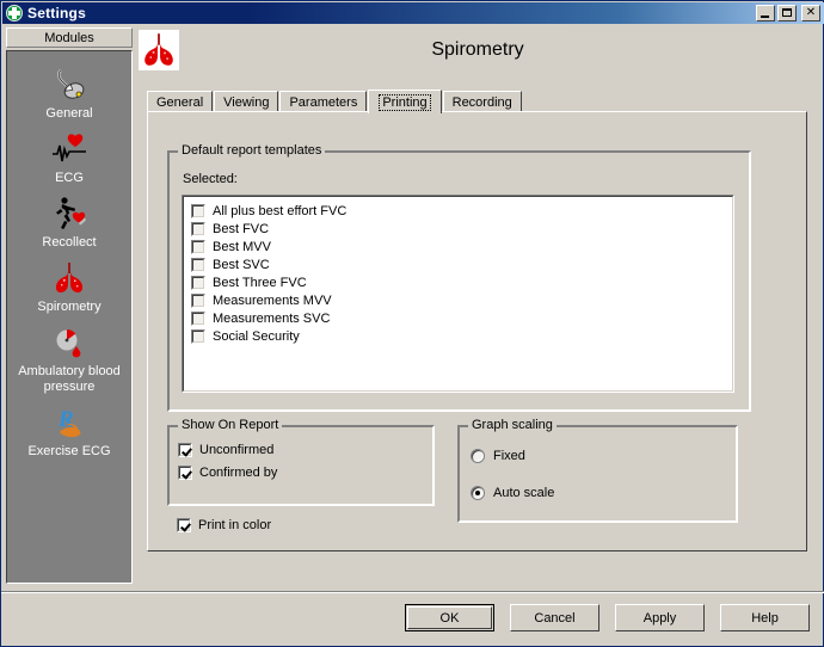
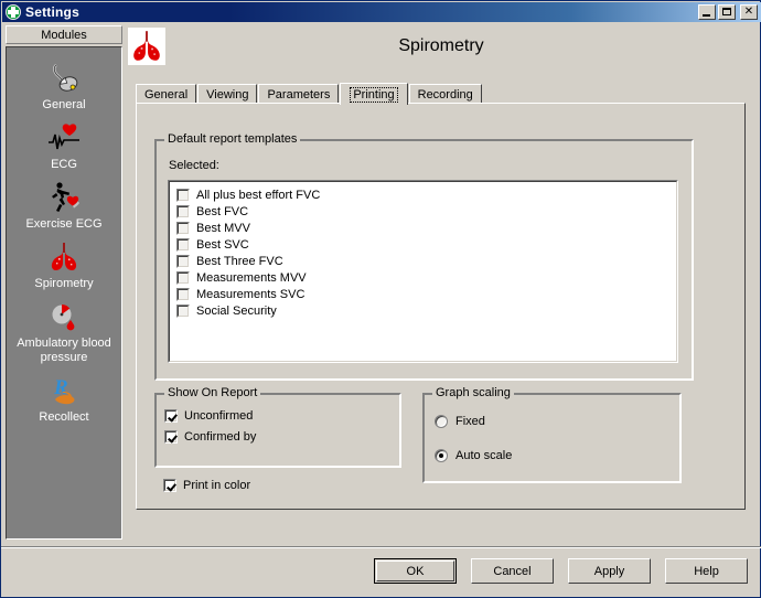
  Settings
  ✕
  Modules
  General
  ECG
- Recollect
+ Exercise ECG
  Spirometry
  Ambulatory blood pressure
  R
- Exercise ECG
+ Recollect
  Spirometry
  General
  Viewing
  Parameters
  Printing
  Recording
  Default report templates
  Selected:
  All plus best effort FVC
  Best FVC
  Best MVV
  Best SVC
  Best Three FVC
  Measurements MVV
  Measurements SVC
  Social Security
  Show On Report
  Unconfirmed
  Confirmed by
  Print in color
  Graph scaling
  Fixed
  Auto scale
  OK
  Cancel
  Apply
  Help
